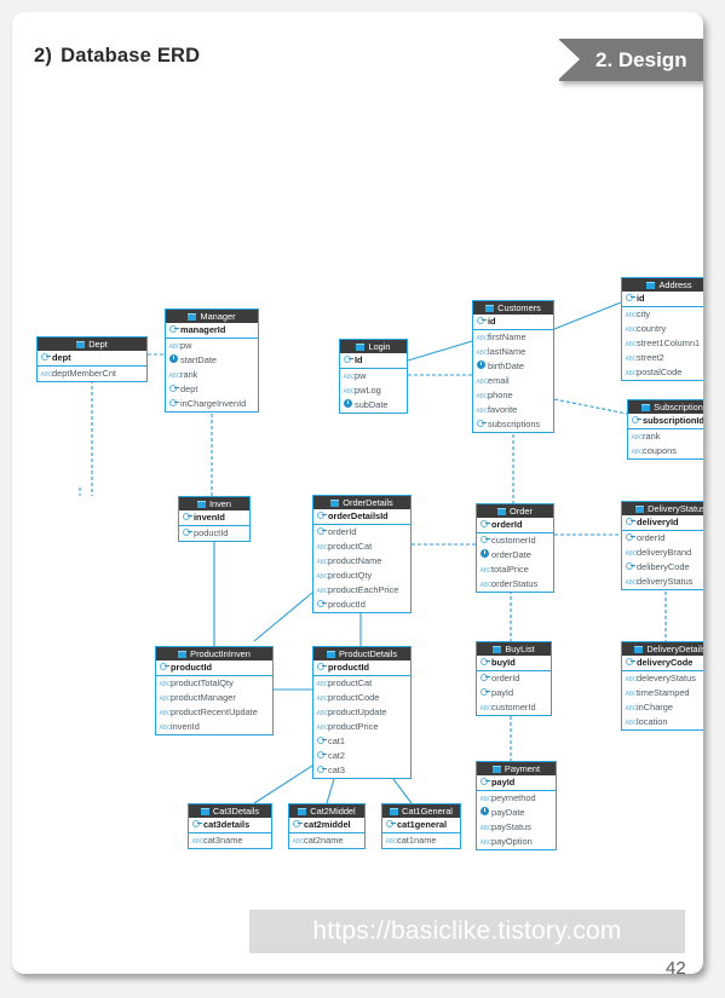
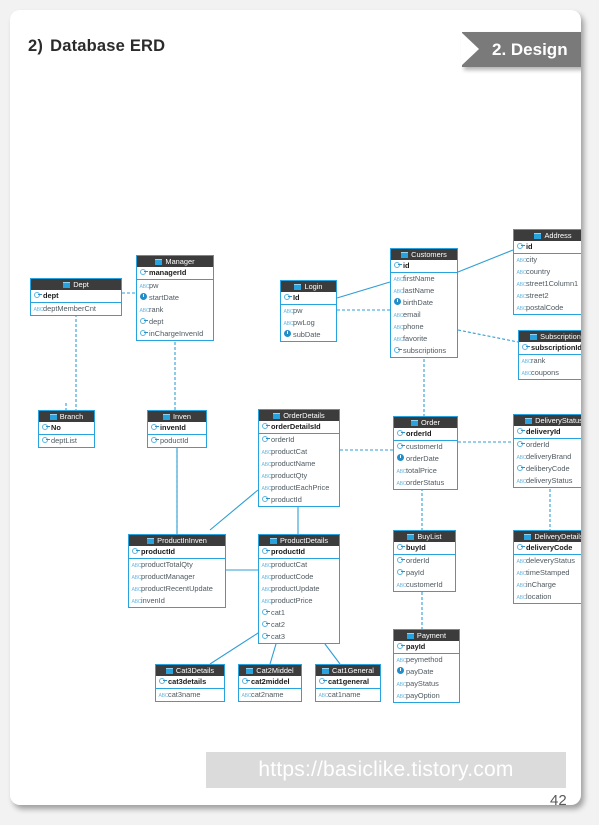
  2) Database ERD
  2. Design
  Dept
  dept
  deptMemberCnt
  Manager
  managerId
  startDate
  dept
  inChargeInvenId
  Login
  Id
  subDate
  Customers
  id
  firstName
  lastName
  birthDate
  favorite
  subscriptions
  Address
  id
  country
  street1Column1
  street2
  postalCode
  Subscription
  subscriptionId
  coupons
+ Branch
+ No
+ deptList
  Inven
  invenId
  poductId
  OrderDetails
  orderDetailsId
  orderId
  productCat
  productName
  productQty
  productEachPrice
  productId
  Order
  orderId
  customerId
  orderDate
  totalPrice
  orderStatus
  DeliveryStatus
  deliveryId
  orderId
  deliveryBrand
  deliberyCode
  deliveryStatus
  ProductInInven
  productId
  productTotalQty
  productManager
  productRecentUpdate
  invenId
  ProductDetails
  productId
  productCat
  productCode
  productUpdate
  productPrice
  cat1
  cat2
  cat3
  BuyList
  buyId
  orderId
  payId
  customerId
  DeliveryDetail
  deliveryCode
  deleveryStatus
  timeStamped
  inCharge
  location
  Payment
  payId
  peymethod
  payDate
  payStatus
  payOption
  Cat3Details
  cat3details
  cat3name
  Cat2Middel
  cat2middel
  cat2name
  Cat1General
  cat1general
  cat1name
  https://basiclike.tistory.com
  42
